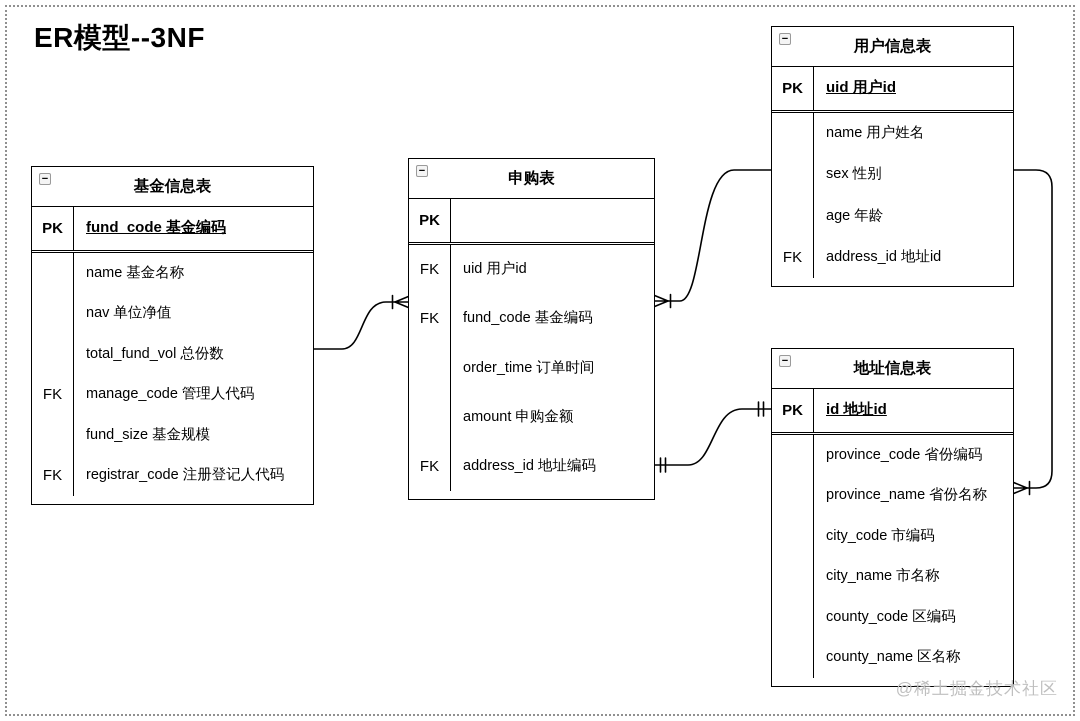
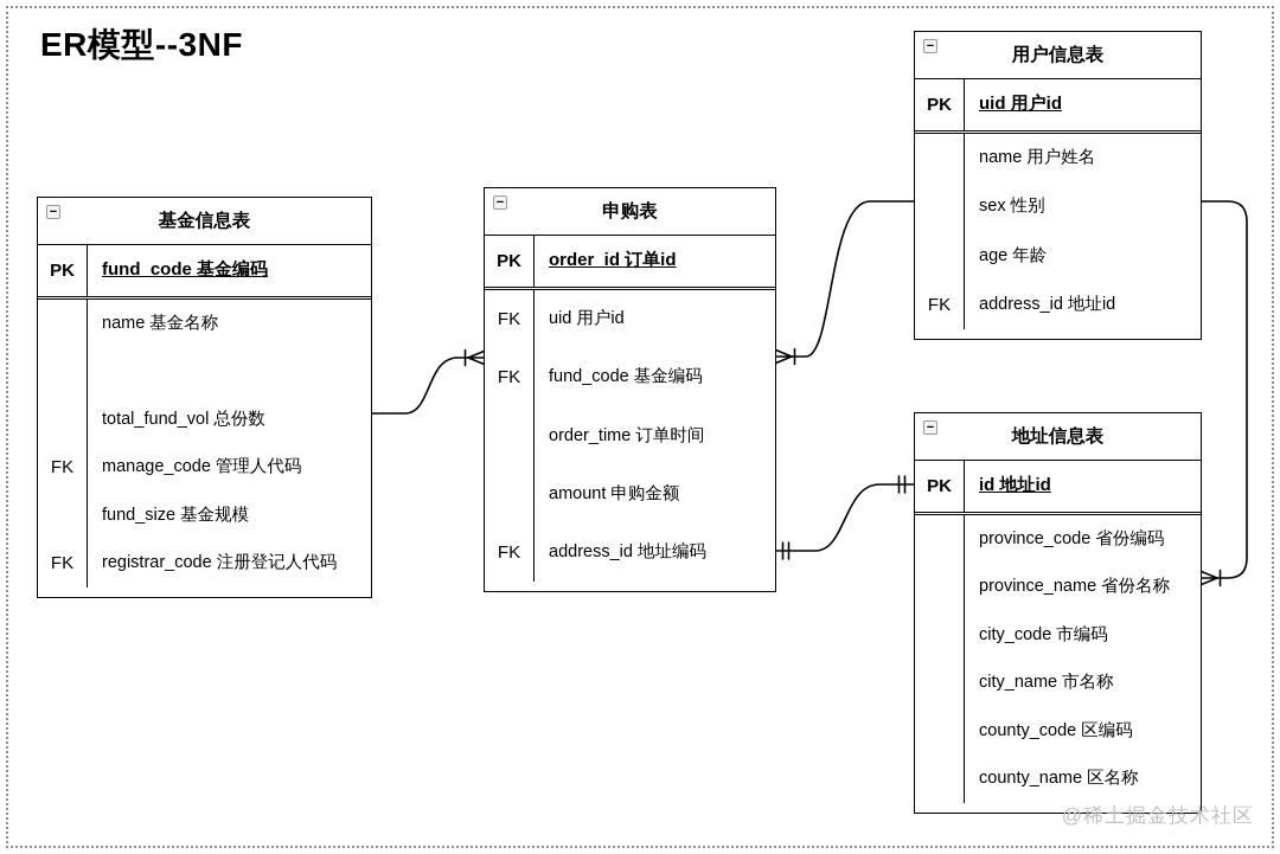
  ER模型--3NF
  −
  基金信息表
  PK
  fund_code 基金编码
  name 基金名称
- nav 单位净值
  total_fund_vol 总份数
  FK
  manage_code 管理人代码
  fund_size 基金规模
  FK
  registrar_code 注册登记人代码
  −
  申购表
  PK
+ order_id 订单id
  FK
  uid 用户id
  FK
  fund_code 基金编码
  order_time 订单时间
  amount 申购金额
  FK
  address_id 地址编码
  −
  用户信息表
  PK
  uid 用户id
  name 用户姓名
  sex 性别
  age 年龄
  FK
  address_id 地址id
  −
  地址信息表
  PK
  id 地址id
  province_code 省份编码
  province_name 省份名称
  city_code 市编码
  city_name 市名称
  county_code 区编码
  county_name 区名称
  @稀土掘金技术社区
